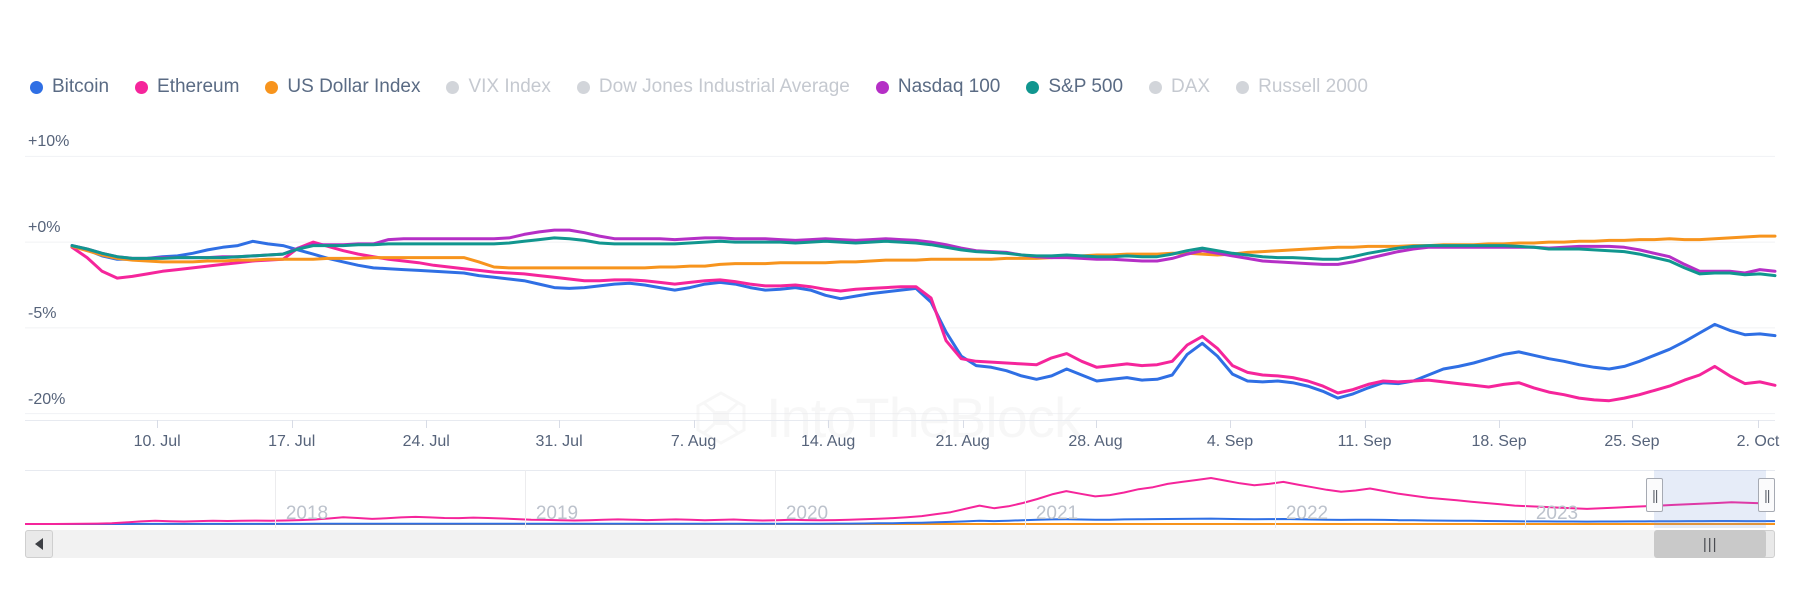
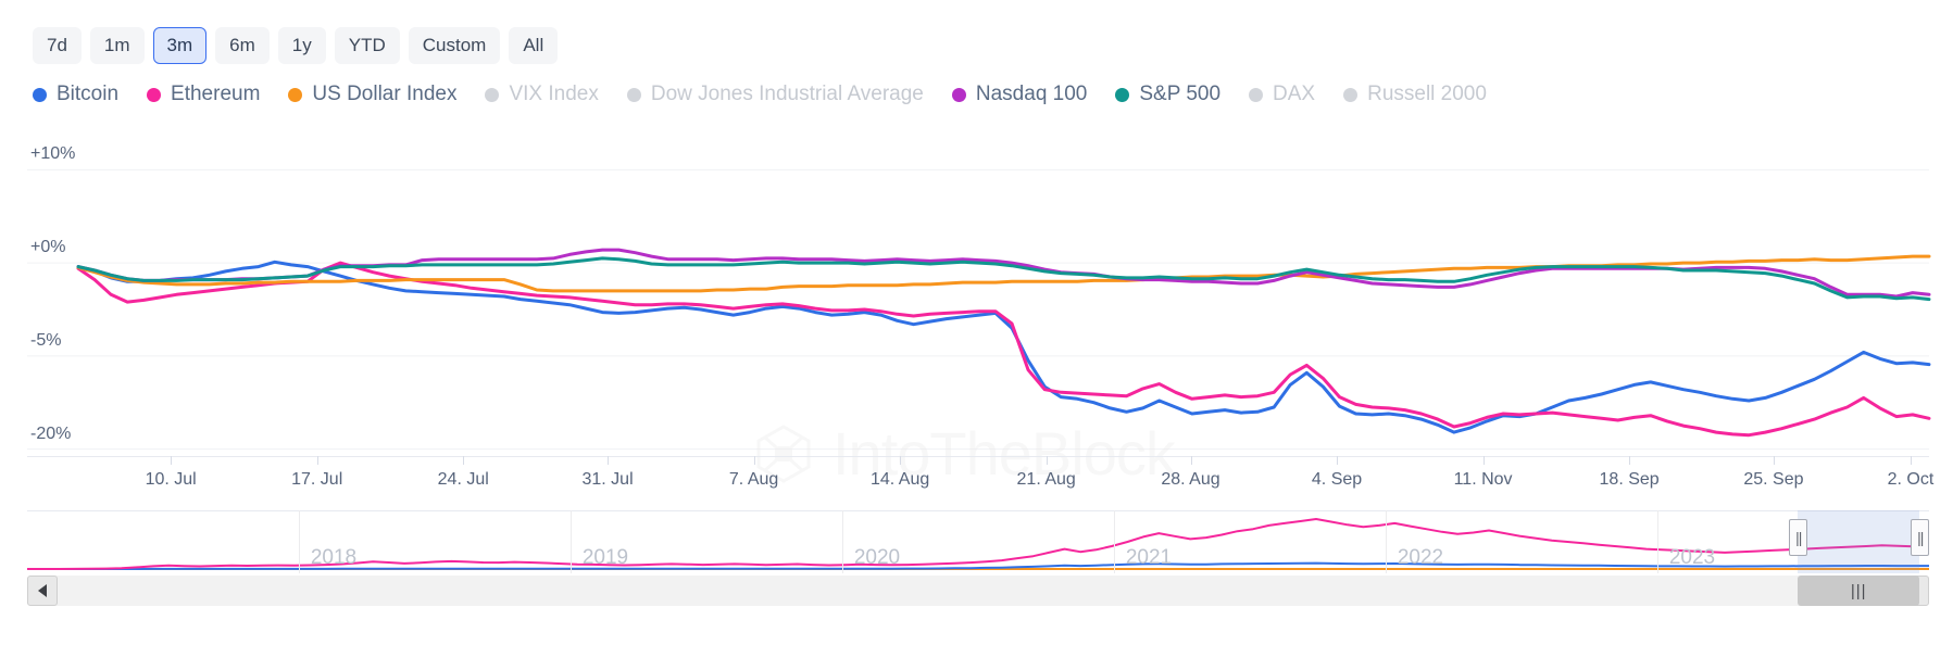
+ 7d
+ 1m
+ 3m
+ 6m
+ 1y
+ YTD
+ Custom
+ All
  Bitcoin
  Ethereum
  US Dollar Index
  VIX Index
  Dow Jones Industrial Average
  Nasdaq 100
  S&P 500
  DAX
  Russell 2000
  +10%
  +0%
  -5%
  -20%
  IntoTheBlock
  10. Jul
  17. Jul
  24. Jul
  31. Jul
  7. Aug
  14. Aug
  21. Aug
  28. Aug
  4. Sep
- 11. Sep
+ 11. Nov
  18. Sep
  25. Sep
  2. Oct
  2018
  2019
  2020
  2021
  2022
  2023
  ||
  ||
  |||
